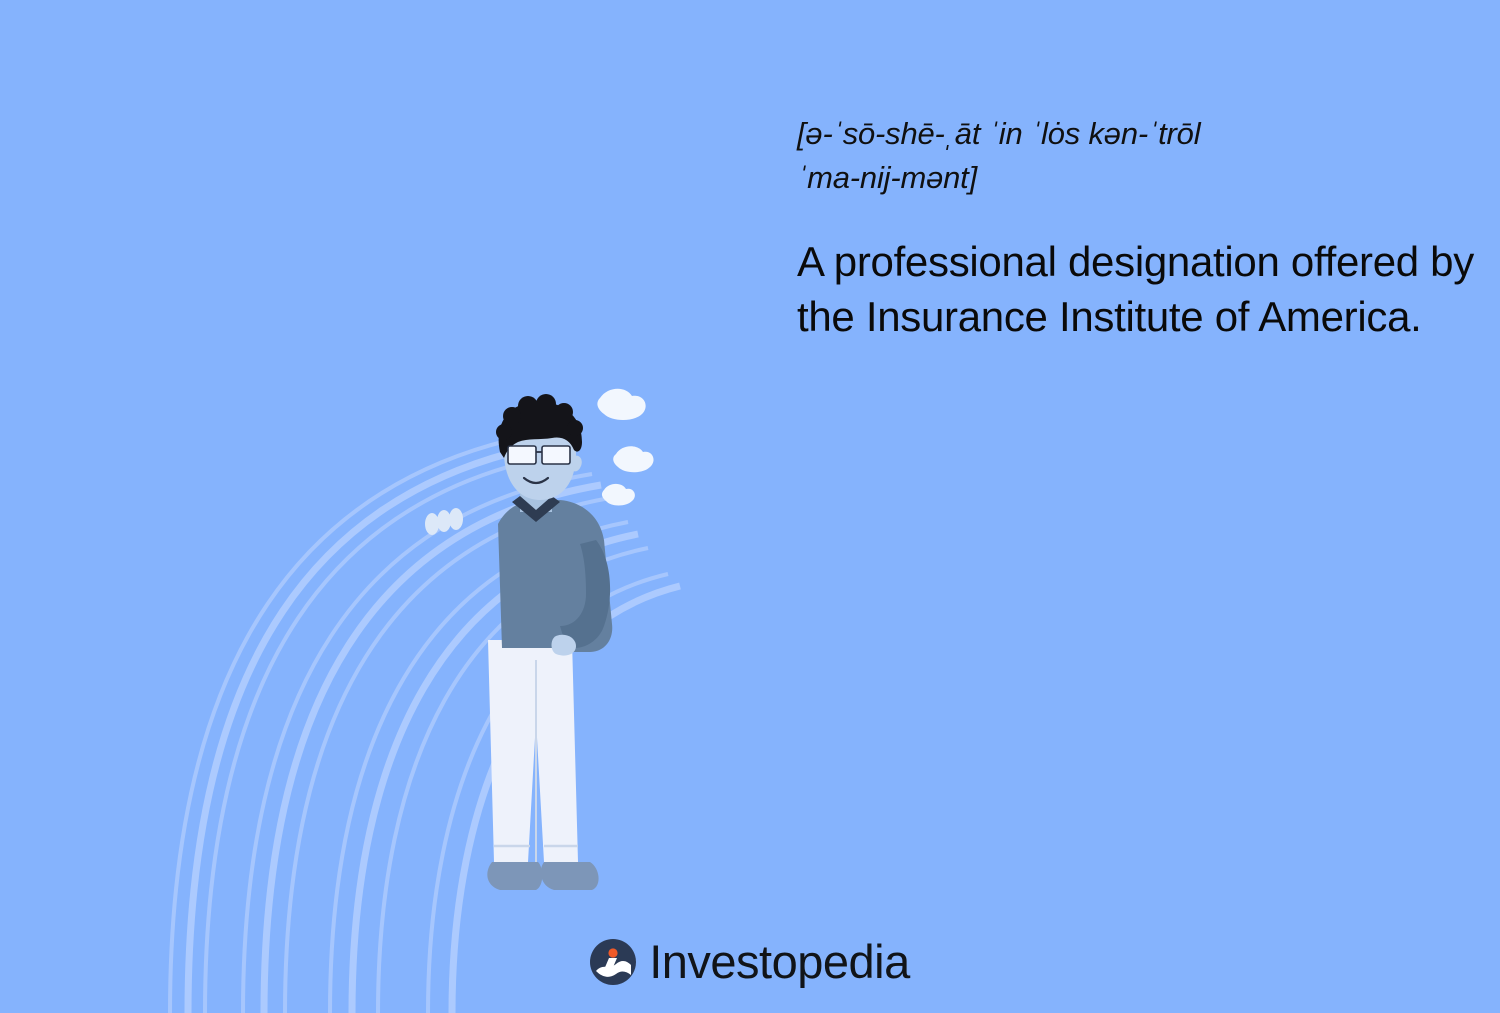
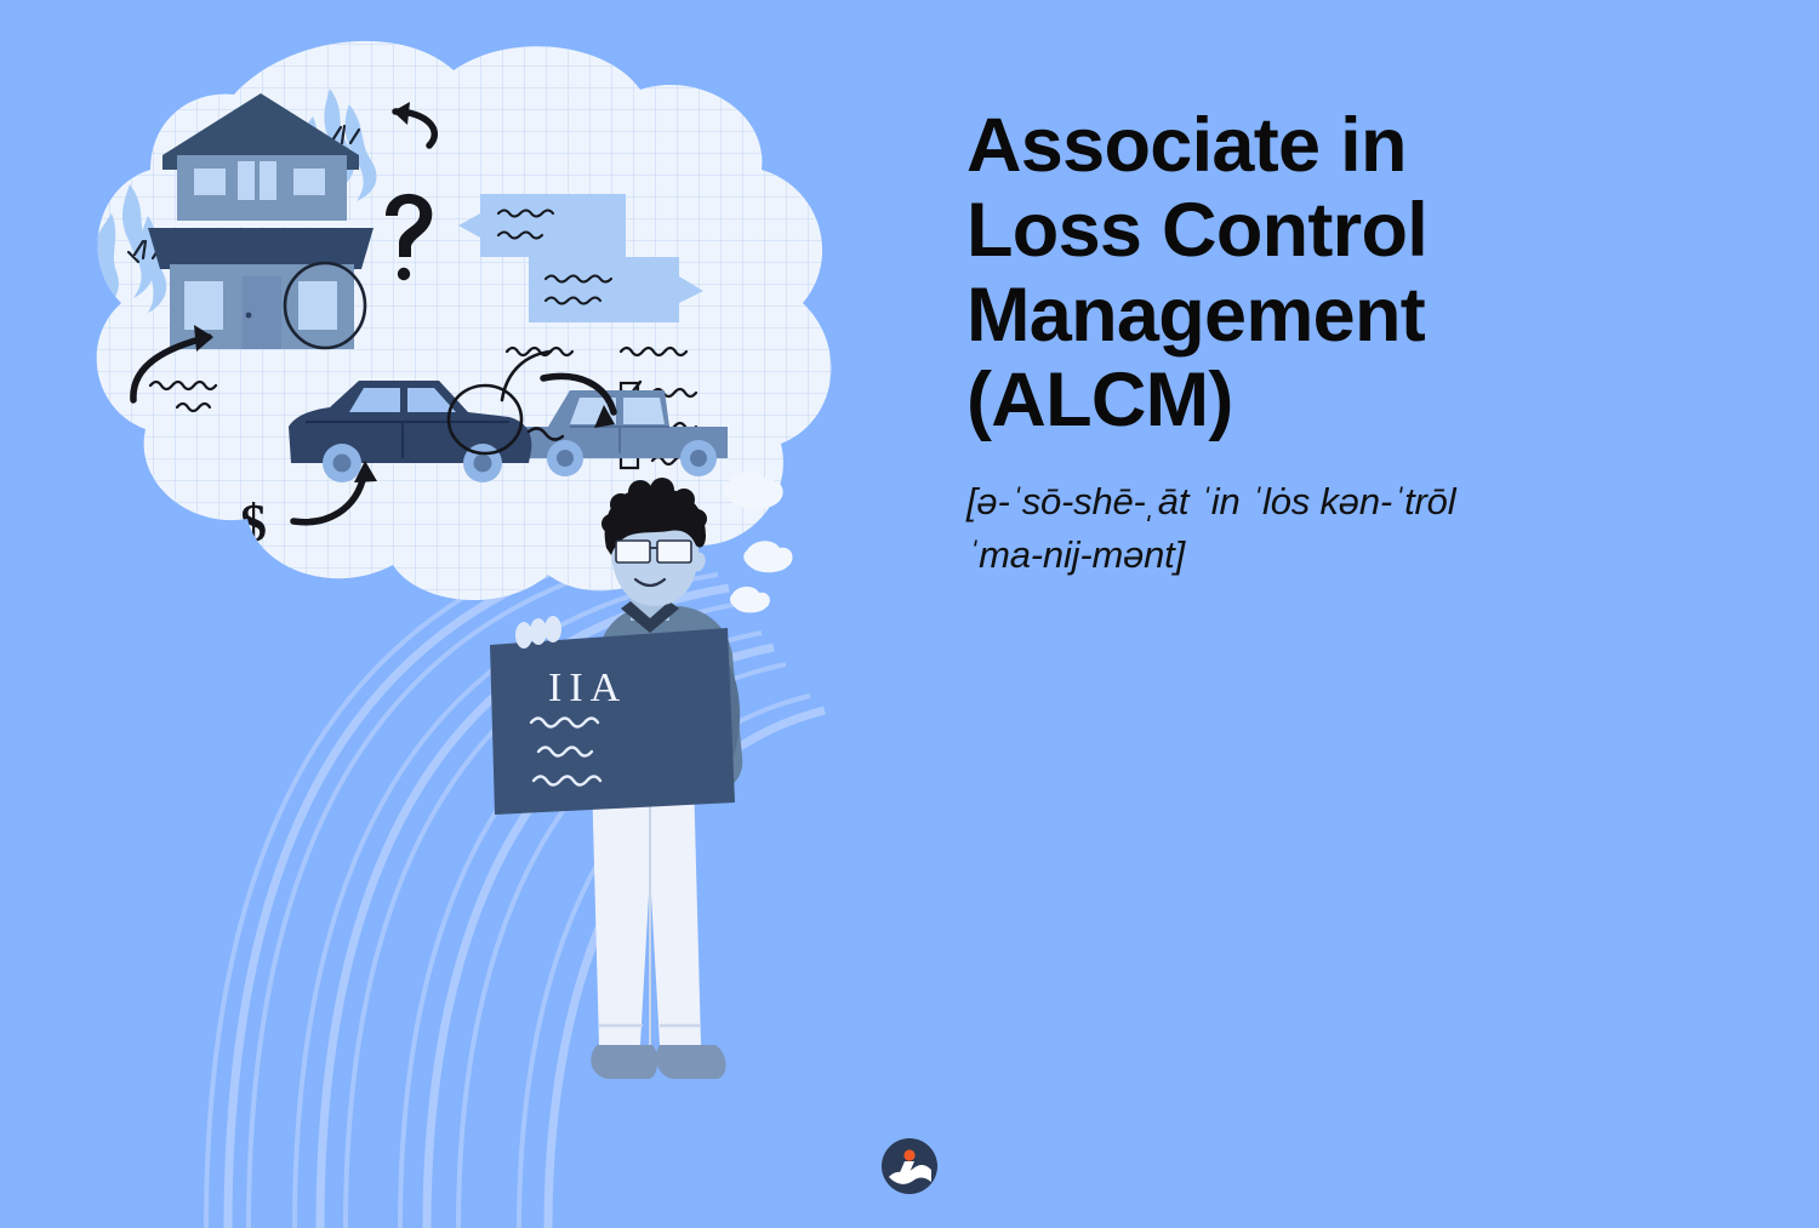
+ $
+ IIA
+ Associate in
+ Loss Control
+ Management
+ (ALCM)
  [ə-ˈsō-shē-ˌāt ˈin ˈlȯs kən-ˈtrōl
  ˈma-nij-mənt]
- A professional designation offered by the Insurance Institute of America.
- Investopedia
